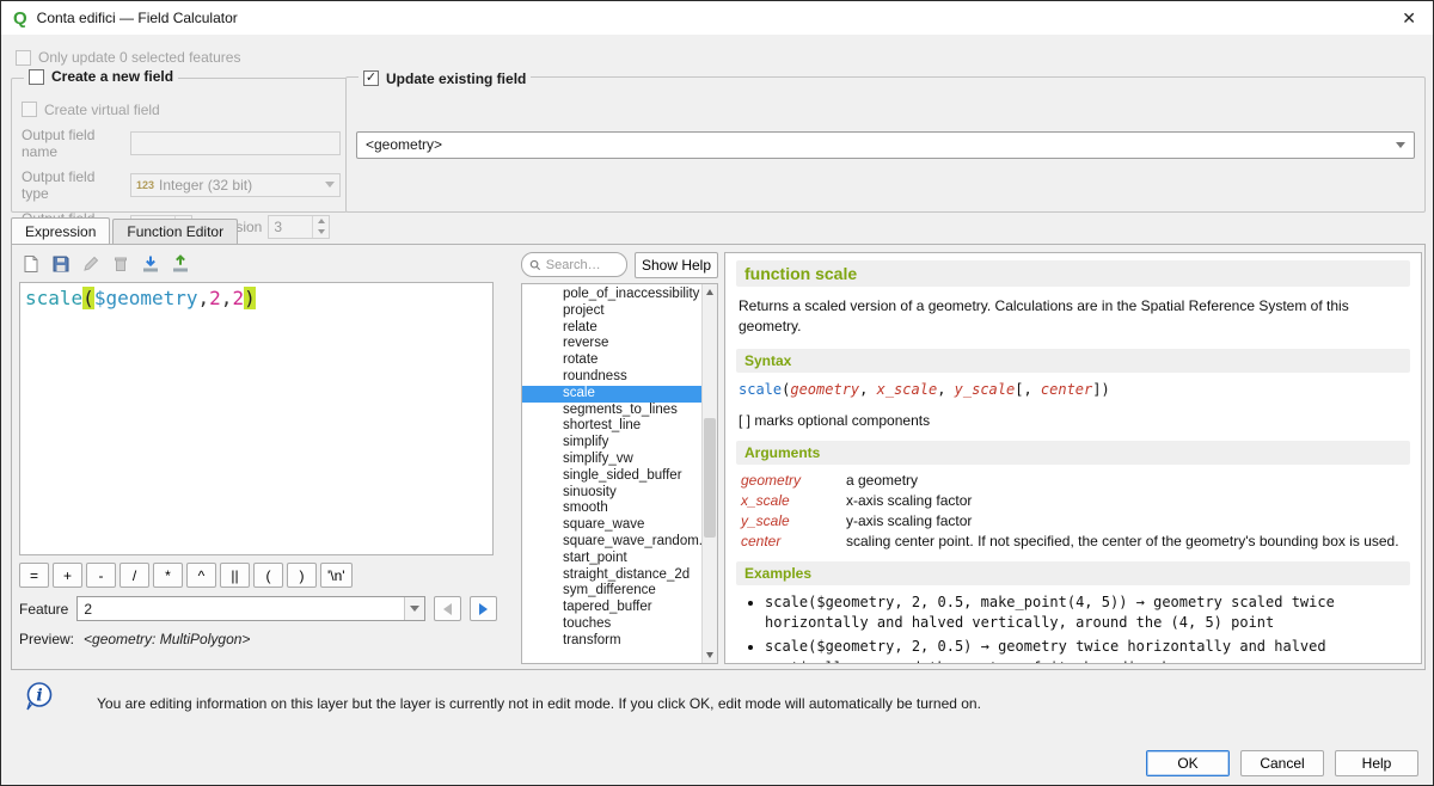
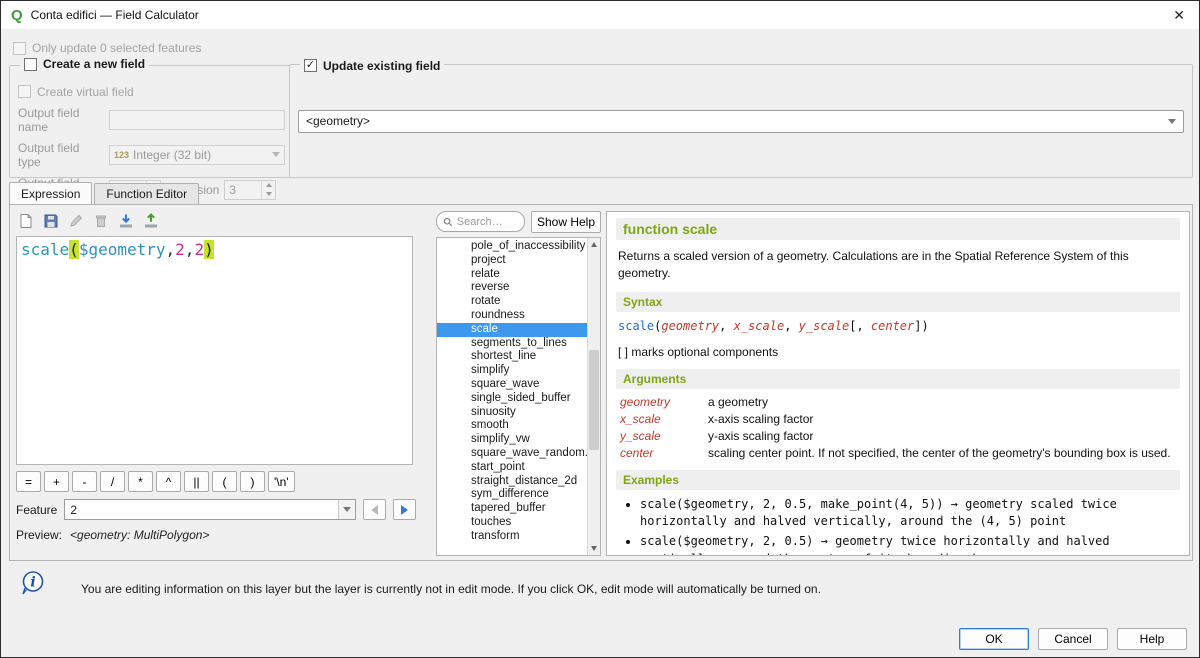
  Q
  Conta edifici — Field Calculator
  ✕
  Only update 0 selected features
  Create a new field
  Create virtual field
  Output field name
  Output field type
  123
  Integer (32 bit)
  3
  Update existing field
  <geometry>
  Expression
  Function Editor
  scale($geometry,2,2)
  =
  +
  -
  /
  *
  ^
  ||
  (
  )
  '\n'
  Feature
  2
  Preview:
  <geometry: MultiPolygon>
  Search…
  Show Help
  pole_of_inaccessibility
  project
  relate
  reverse
  rotate
  roundness
  scale
  segments_to_lines
  shortest_line
  simplify
- simplify_vw
+ square_wave
  single_sided_buffer
  sinuosity
  smooth
- square_wave
+ simplify_vw
  square_wave_random
  start_point
  straight_distance_2d
  sym_difference
  tapered_buffer
  touches
  transform
  function scale
  Returns a scaled version of a geometry. Calculations are in the Spatial Reference System of this geometry.
  Syntax
  scale(geometry, x_scale, y_scale[, center])
  [ ] marks optional components
  Arguments
  geometry
  a geometry
  x_scale
  x-axis scaling factor
  y_scale
  y-axis scaling factor
  center
  scaling center point. If not specified, the center of the geometry's bounding box is used.
  Examples
  scale($geometry, 2, 0.5, make_point(4, 5)) → geometry scaled twice horizontally and halved vertically, around the (4, 5) point
  i
  You are editing information on this layer but the layer is currently not in edit mode. If you click OK, edit mode will automatically be turned on.
  OK
  Cancel
  Help
